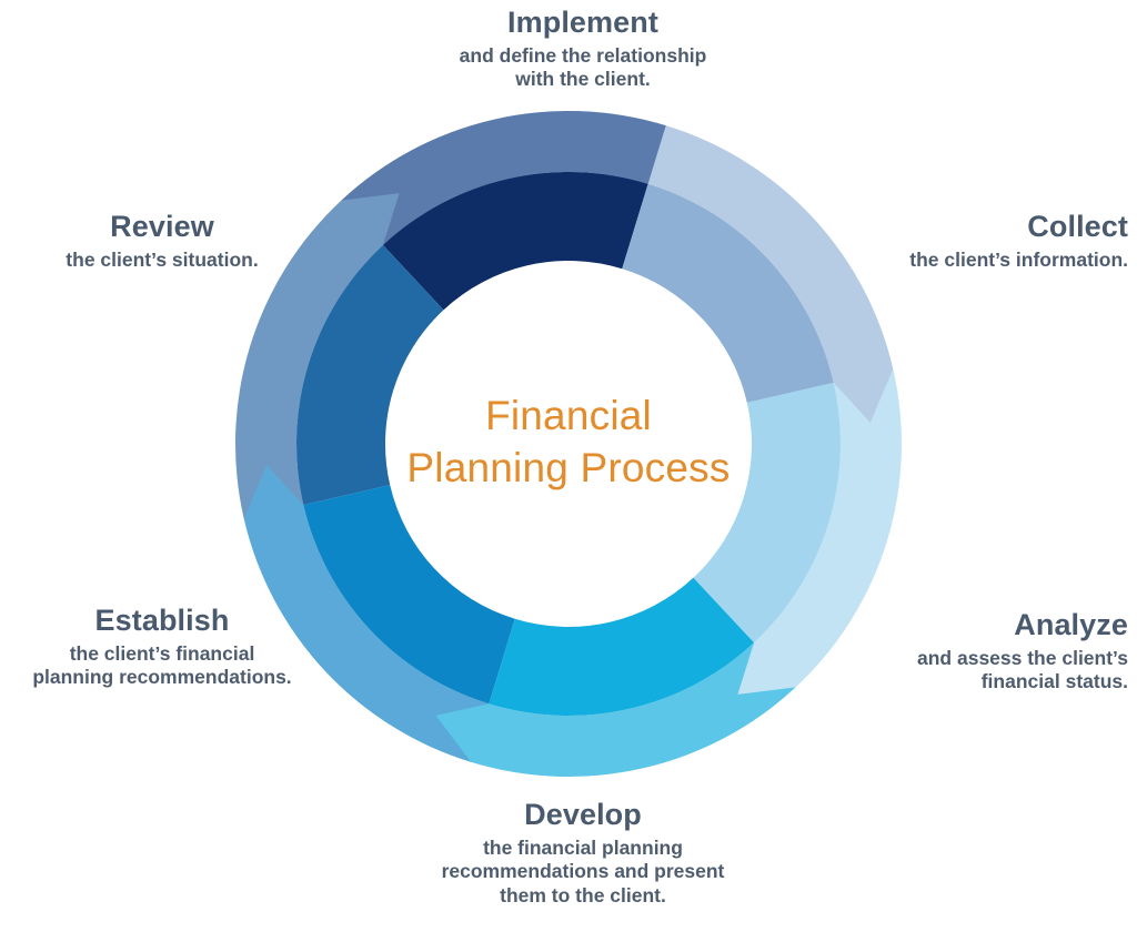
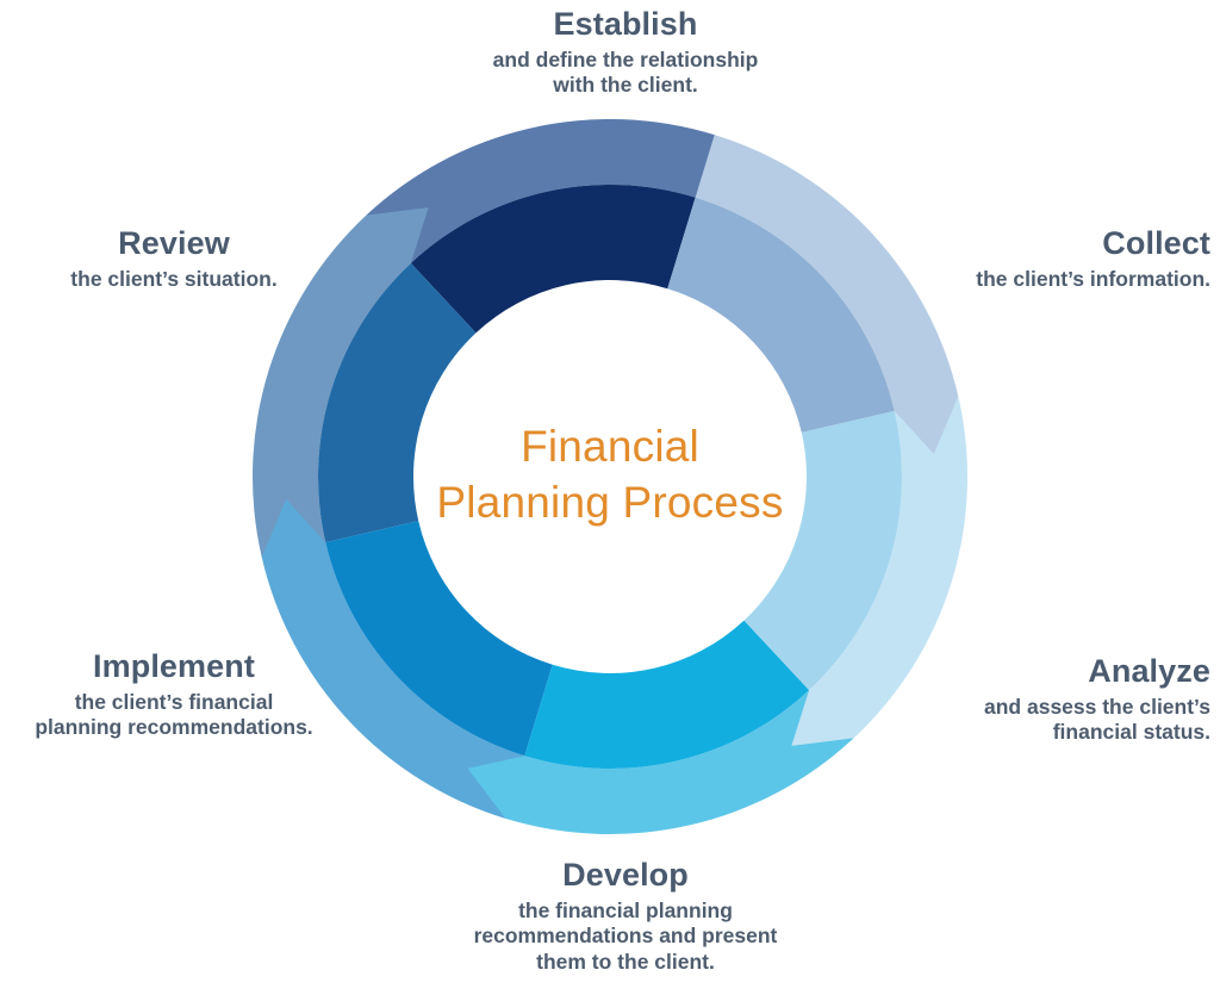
  Financial
  Planning Process
- Implement
+ Establish
  and define the relationship
  with the client.
  Collect
  the client’s information.
  Analyze
  and assess the client’s
  financial status.
  Develop
  the financial planning
  recommendations and present
  them to the client.
- Establish
+ Implement
  the client’s financial
  planning recommendations.
  Review
  the client’s situation.
